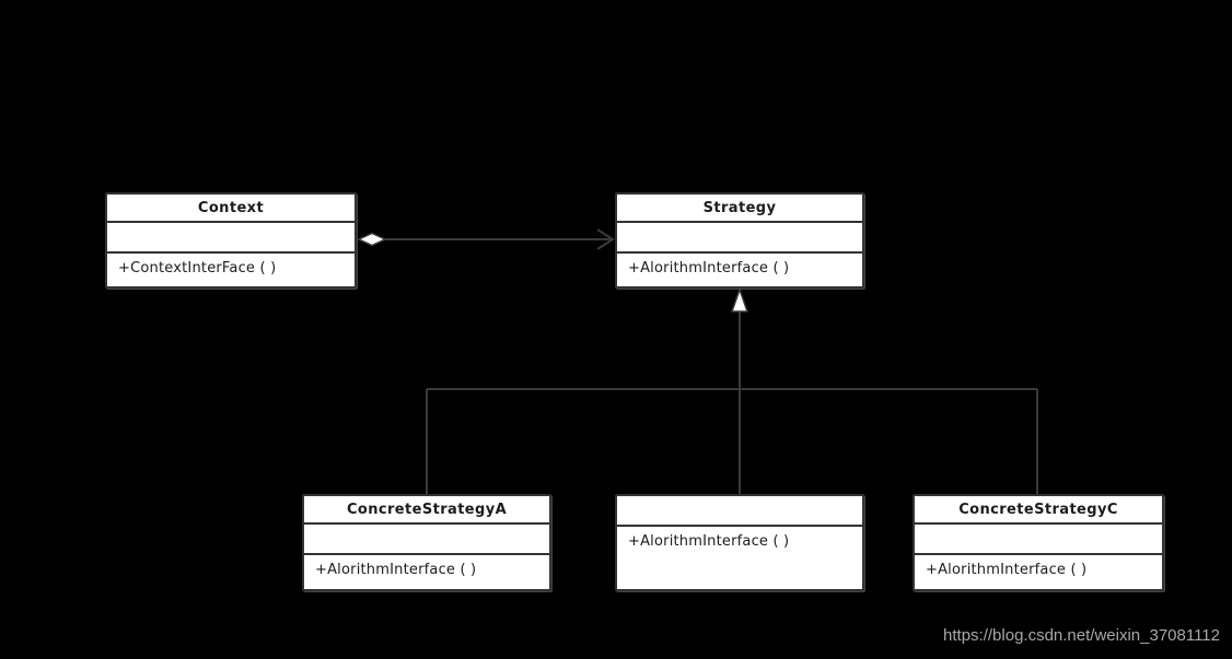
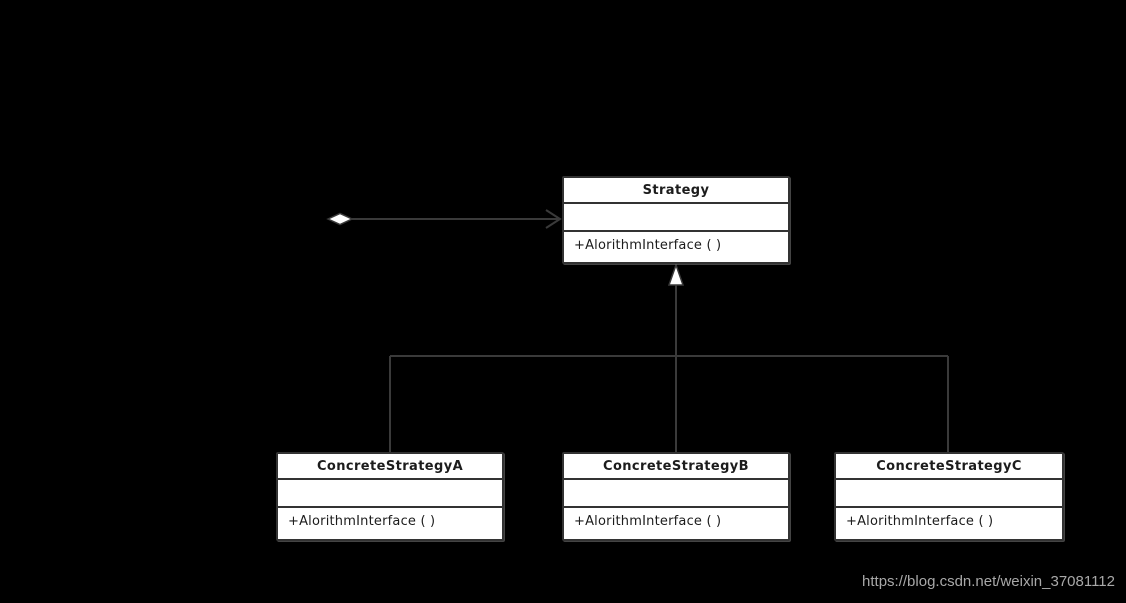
- Context
- +ContextInterFace ( )
  Strategy
  +AlorithmInterface ( )
  ConcreteStrategyA
  +AlorithmInterface ( )
+ ConcreteStrategyB
  +AlorithmInterface ( )
  ConcreteStrategyC
  +AlorithmInterface ( )
  https://blog.csdn.net/weixin_37081112
